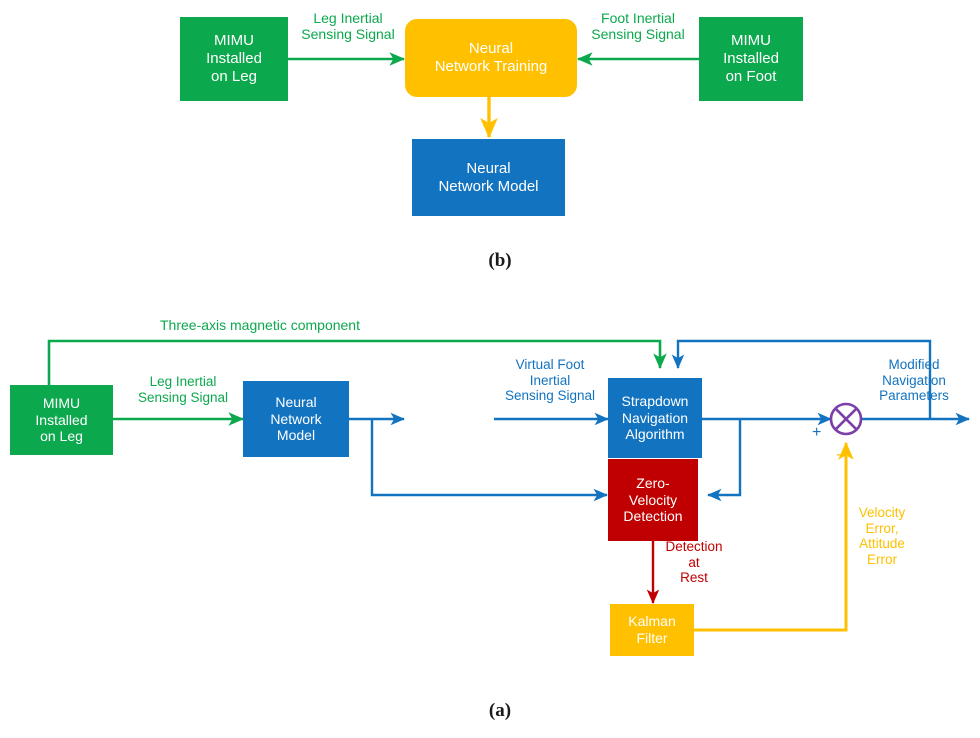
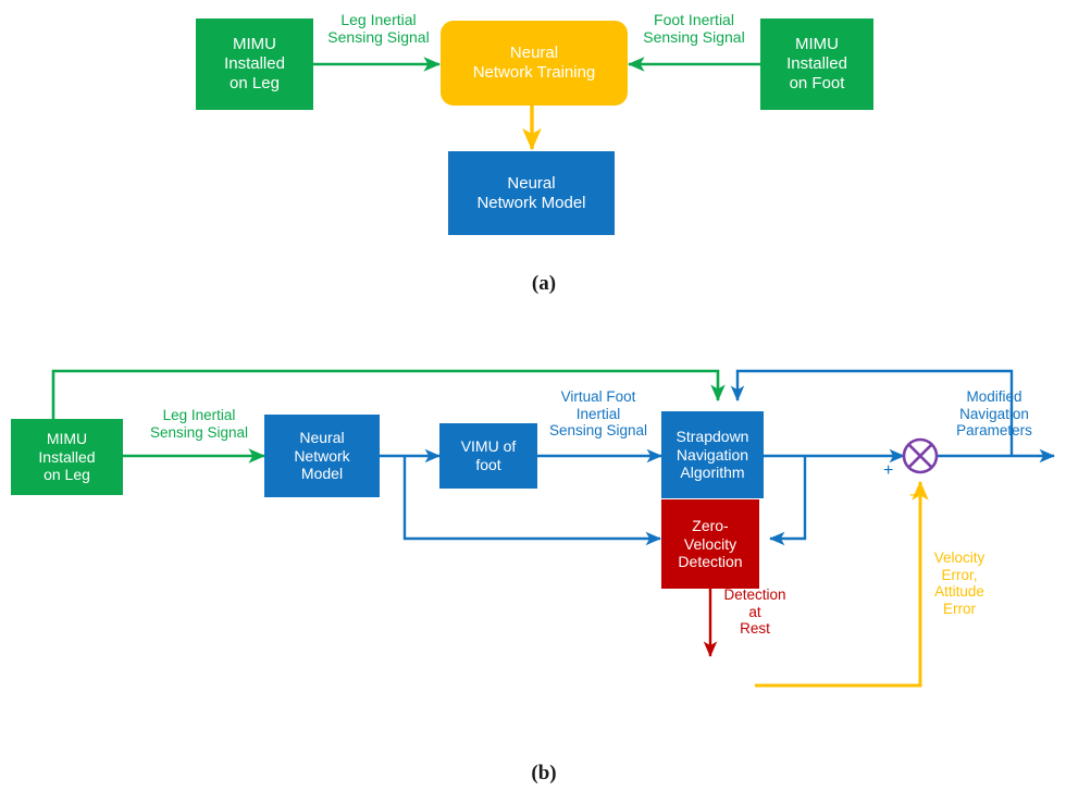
  MIMU
  Installed
  on Leg
  Neural
  Network Training
  MIMU
  Installed
  on Foot
  Neural
  Network Model
  Leg Inertial
  Sensing Signal
  Foot Inertial
  Sensing Signal
- (b)
+ (a)
  MIMU
  Installed
  on Leg
  Neural
  Network
  Model
+ VIMU of
+ foot
  Strapdown
  Navigation
  Algorithm
  Zero-
  Velocity
  Detection
- Kalman
- Filter
- Three-axis magnetic component
  Leg Inertial
  Sensing Signal
  Virtual Foot
  Inertial
  Sensing Signal
  Modified
  Navigation
  Parameters
  Detection
  at
  Rest
  Velocity
  Error,
  Attitude
  Error
  +
  -
- (a)
+ (b)
